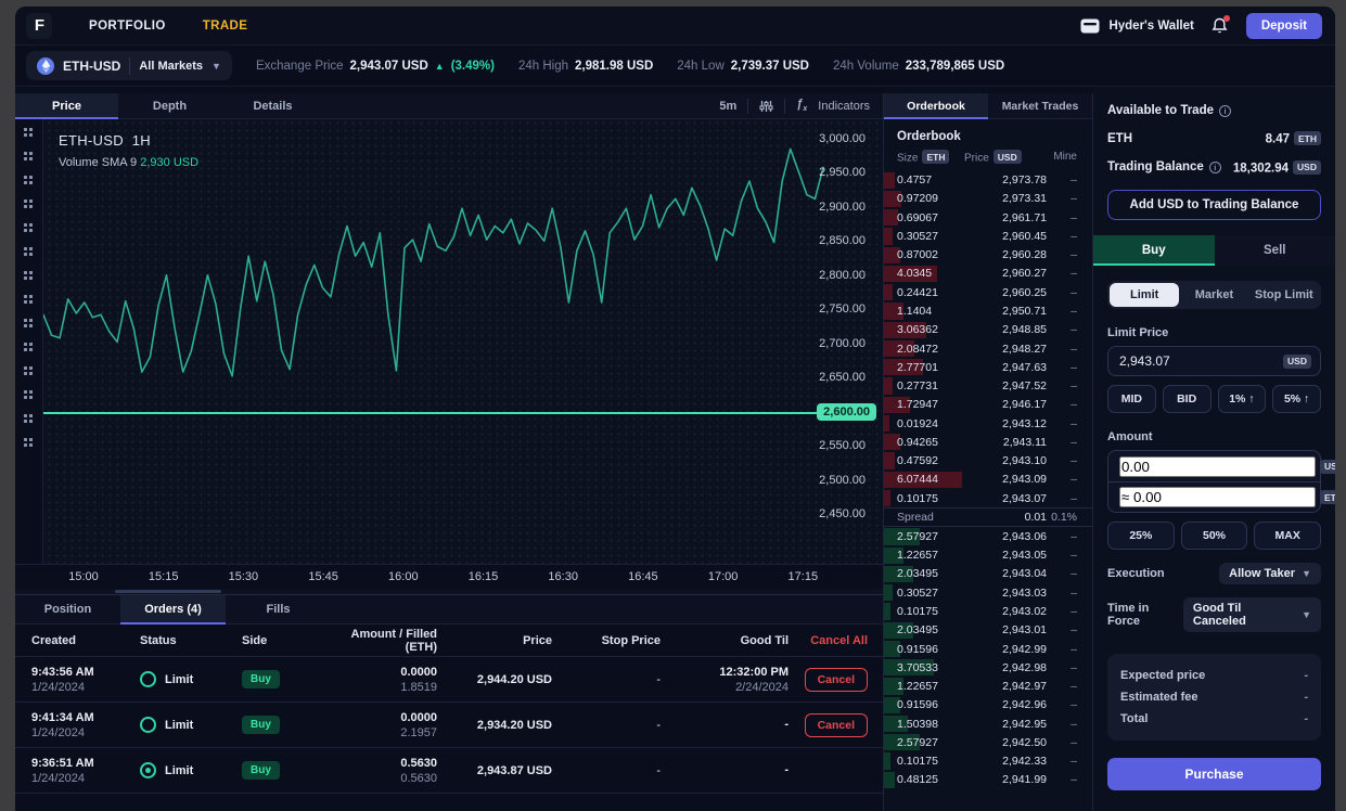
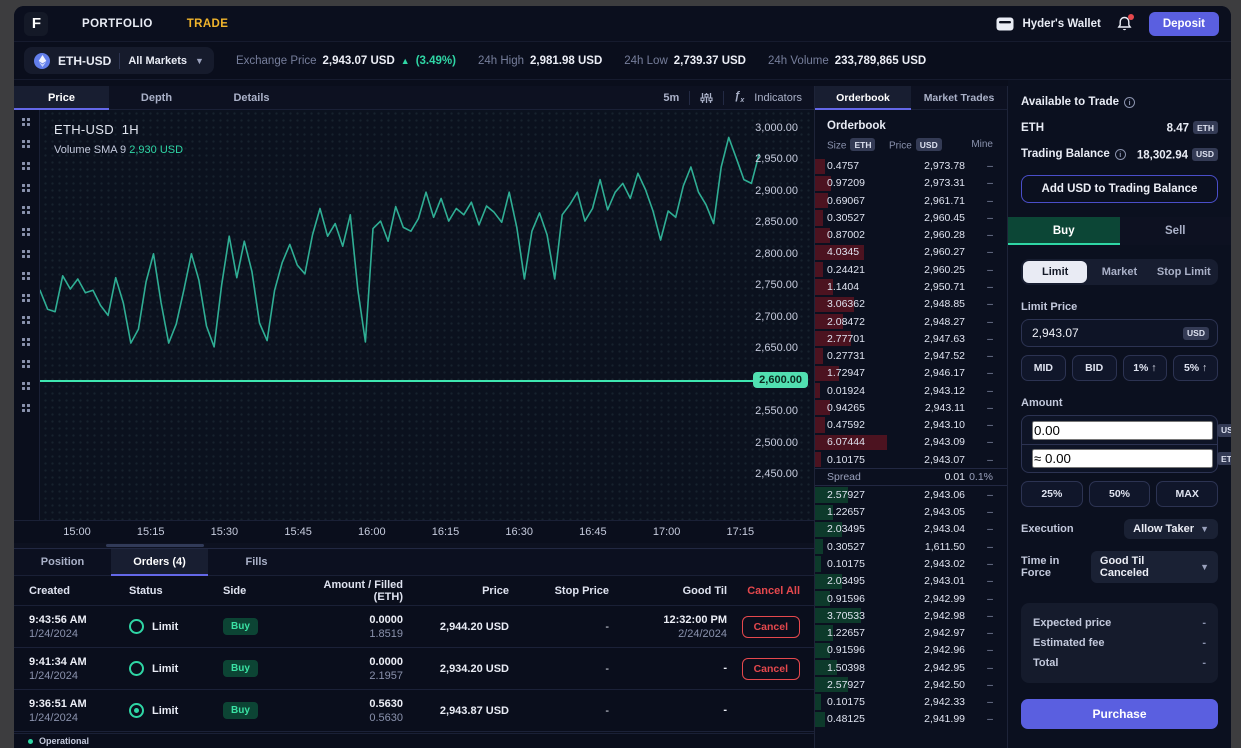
  F
  PORTFOLIO
  TRADE
  Hyder's Wallet
  Deposit
  ETH-USD
  All Markets
  ▼
  Exchange Price
  2,943.07 USD
  ▲
  (3.49%)
  24h High
  2,981.98 USD
  24h Low
  2,739.37 USD
  24h Volume
  233,789,865 USD
  Price
  Depth
  Details
  5m
  Indicators
  ETH-USD 1H
  Volume SMA 9 2,930 USD
  3,000.00
  2,950.00
  2,900.00
  2,850.00
  2,800.00
  2,750.00
  2,700.00
  2,650.00
  2,600.00
  2,550.00
  2,500.00
  2,450.00
  15:00
  15:15
  15:30
  15:45
  16:00
  16:15
  16:30
  16:45
  17:00
  17:15
  Orderbook
  Market Trades
  Orderbook
  Size ETH
  Price USD
  Mine
  0.4757
  2,973.78
  –
  0.97209
  2,973.31
  –
  0.69067
  2,961.71
  –
  0.30527
  2,960.45
  –
  0.87002
  2,960.28
  –
  4.0345
  2,960.27
  –
  0.24421
  2,960.25
  –
  1.1404
  2,950.71
  –
  3.06362
  2,948.85
  –
  2.08472
  2,948.27
  –
  2.77701
  2,947.63
  –
  0.27731
  2,947.52
  –
  1.72947
  2,946.17
  –
  0.01924
  2,943.12
  –
  0.94265
  2,943.11
  –
  0.47592
  2,943.10
  –
  6.07444
  2,943.09
  –
  0.10175
  2,943.07
  –
  Spread
  0.01
  0.1%
  2.57927
  2,943.06
  –
  1.22657
  2,943.05
  –
  2.03495
  2,943.04
  –
  0.30527
- 2,943.03
+ 1,611.50
  –
  0.10175
  2,943.02
  –
  2.03495
  2,943.01
  –
  0.91596
  2,942.99
  –
  3.70533
  2,942.98
  –
  1.22657
  2,942.97
  –
  0.91596
  2,942.96
  –
  1.50398
  2,942.95
  –
  2.57927
  2,942.50
  –
  0.10175
  2,942.33
  –
  0.48125
  2,941.99
  –
  Available to Trade
  i
  ETH
  8.47 ETH
  Trading Balance
  i
  18,302.94 USD
  Add USD to Trading Balance
  Buy
  Sell
  Limit
  Market
  Stop Limit
  Limit Price
  2,943.07
  USD
  MID
  BID
  1% ↑
  5% ↑
  Amount
  0.00
  ≈ 0.00
  25%
  50%
  MAX
  Execution
  Allow Taker
  ▼
  Time in Force
  Good Til Canceled
  ▼
  Expected price
  -
  Estimated fee
  -
  Total
  -
  Purchase
  Position
  Orders (4)
  Fills
  Created
  Status
  Side
  Amount / Filled (ETH)
  Price
  Stop Price
  Good Til
  Cancel All
  9:43:56 AM
  1/24/2024
  Limit
  Buy
  0.0000
  1.8519
  2,944.20 USD
  -
  12:32:00 PM
  2/24/2024
  Cancel
  9:41:34 AM
  1/24/2024
  Limit
  Buy
  0.0000
  2.1957
  2,934.20 USD
  -
  -
  Cancel
  9:36:51 AM
  1/24/2024
  Limit
  Buy
  0.5630
  0.5630
  2,943.87 USD
  -
  -
+ Operational
